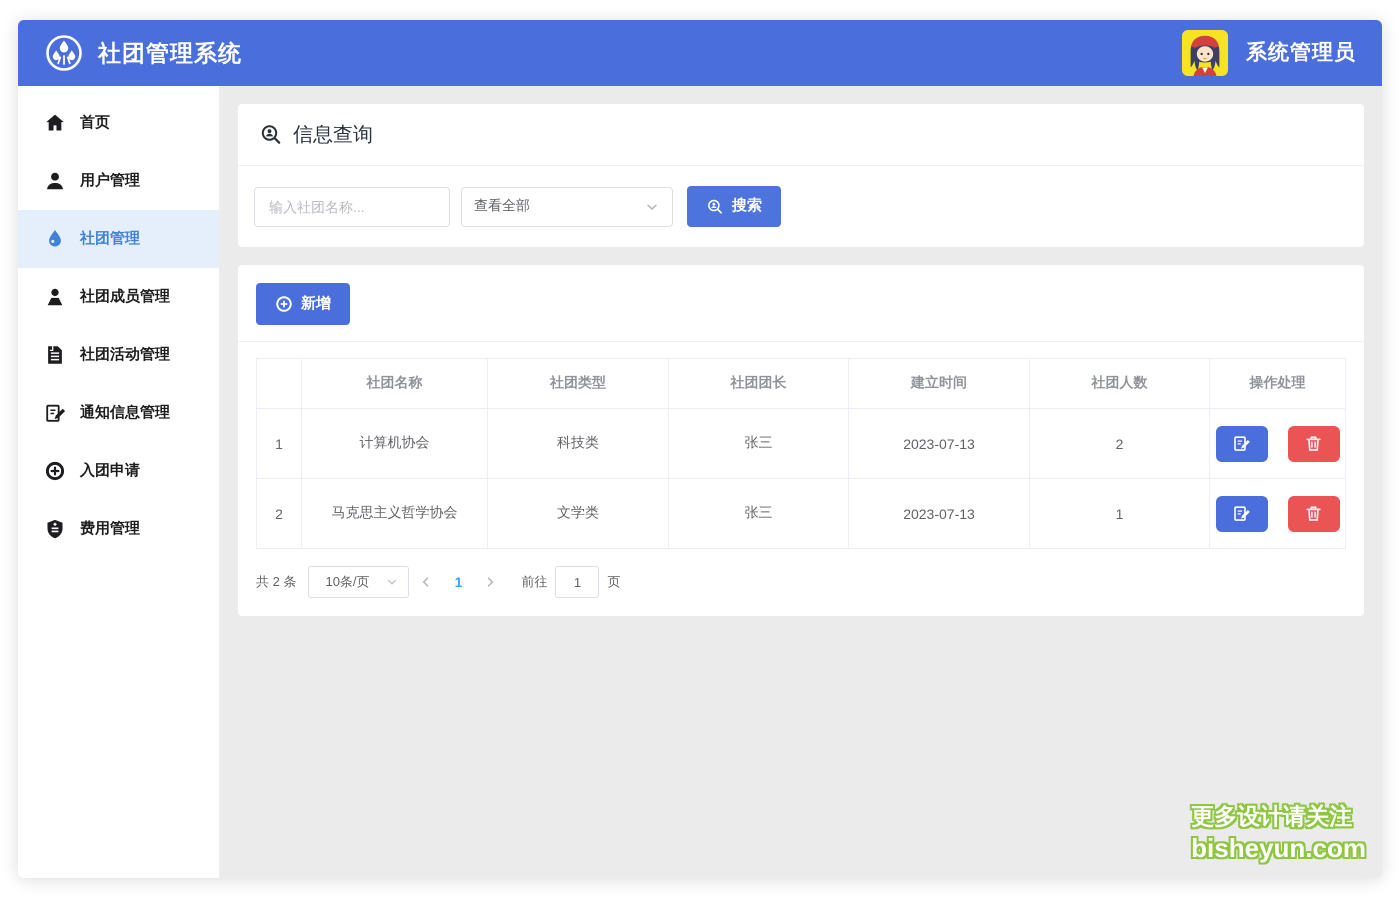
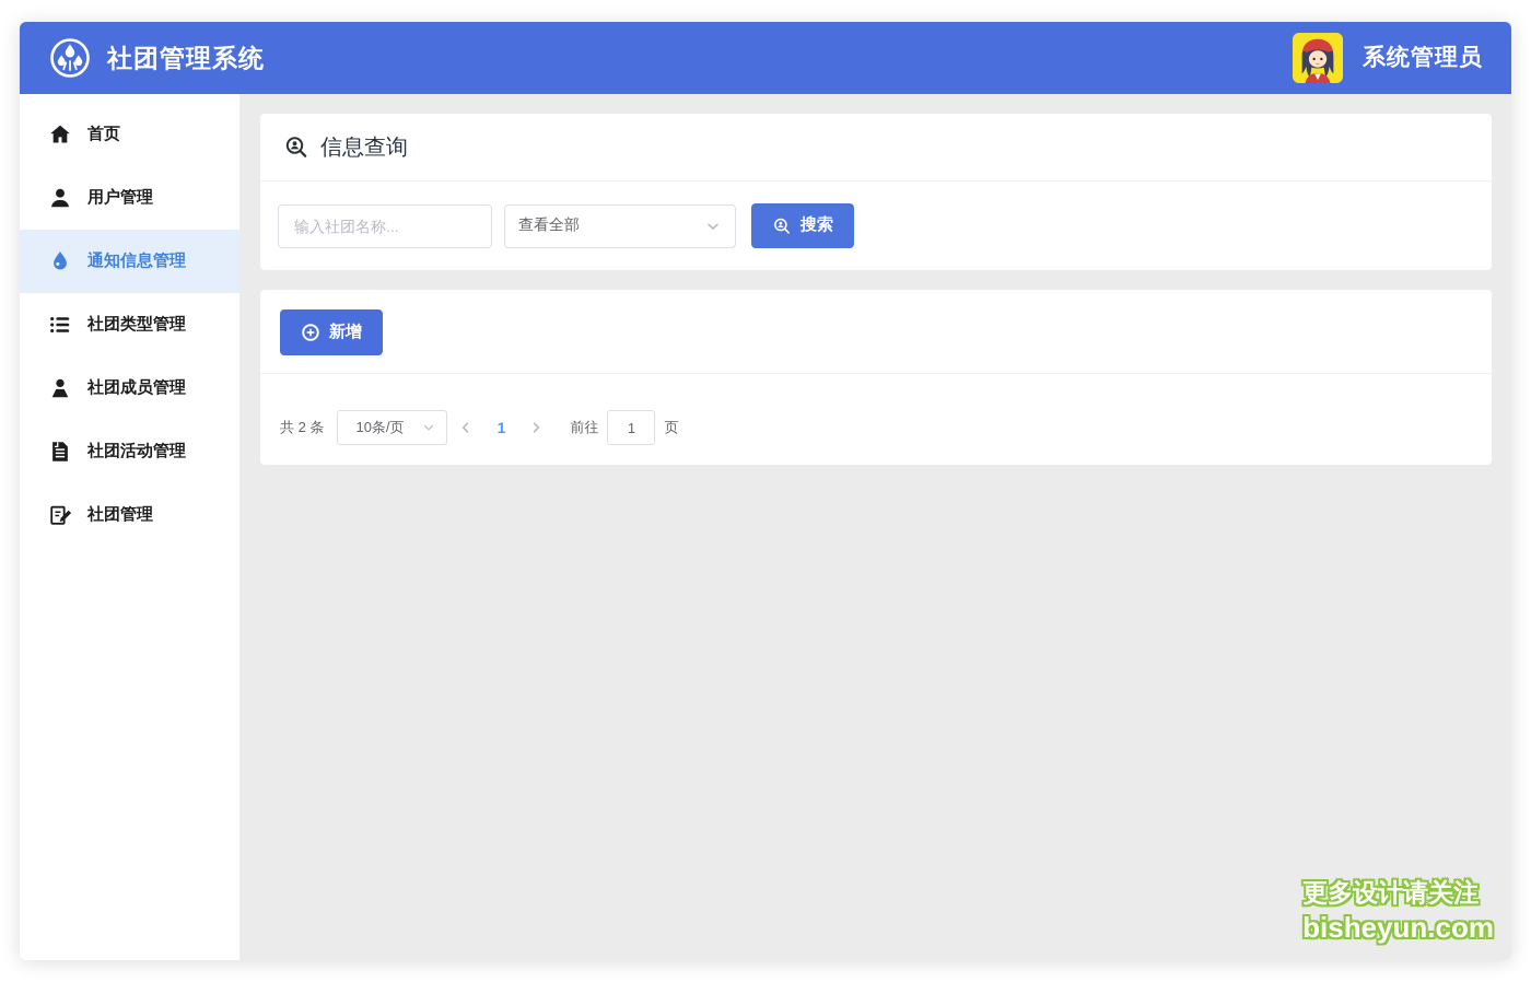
  社团管理系统
  系统管理员
  首页
  用户管理
- 社团管理
+ 通知信息管理
+ 社团类型管理
  社团成员管理
  社团活动管理
- 通知信息管理
+ 社团管理
- 入团申请
- 费用管理
  信息查询
  输入社团名称...
  查看全部
  搜索
  新增
- 	社团名称	社团类型	社团团长	建立时间	社团人数	操作处理
- 1	计算机协会	科技类	张三	2023-07-13	2
- 2	马克思主义哲学协会	文学类	张三	2023-07-13	1
  共 2 条
  10条/页
  1
  前往
  1
  页
  更多设计请关注
  bisheyun.com
